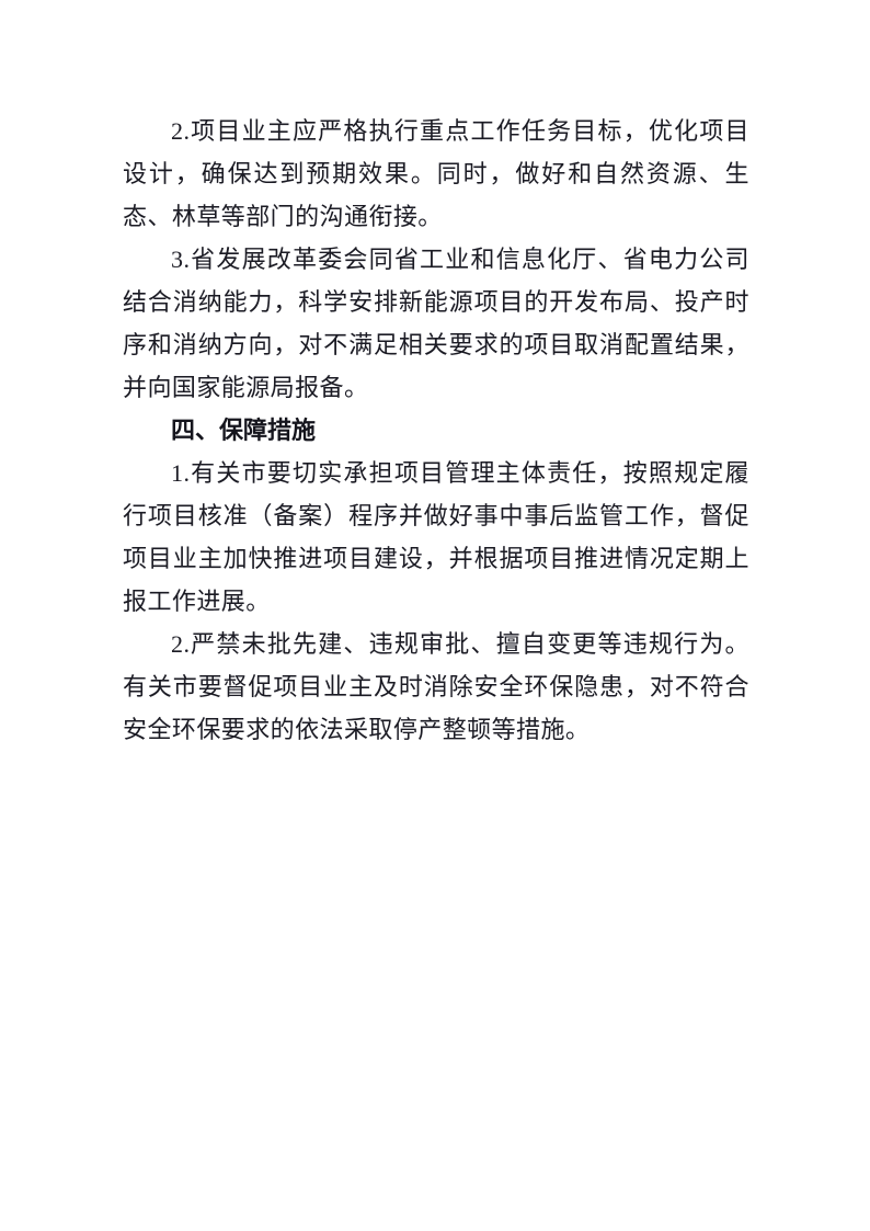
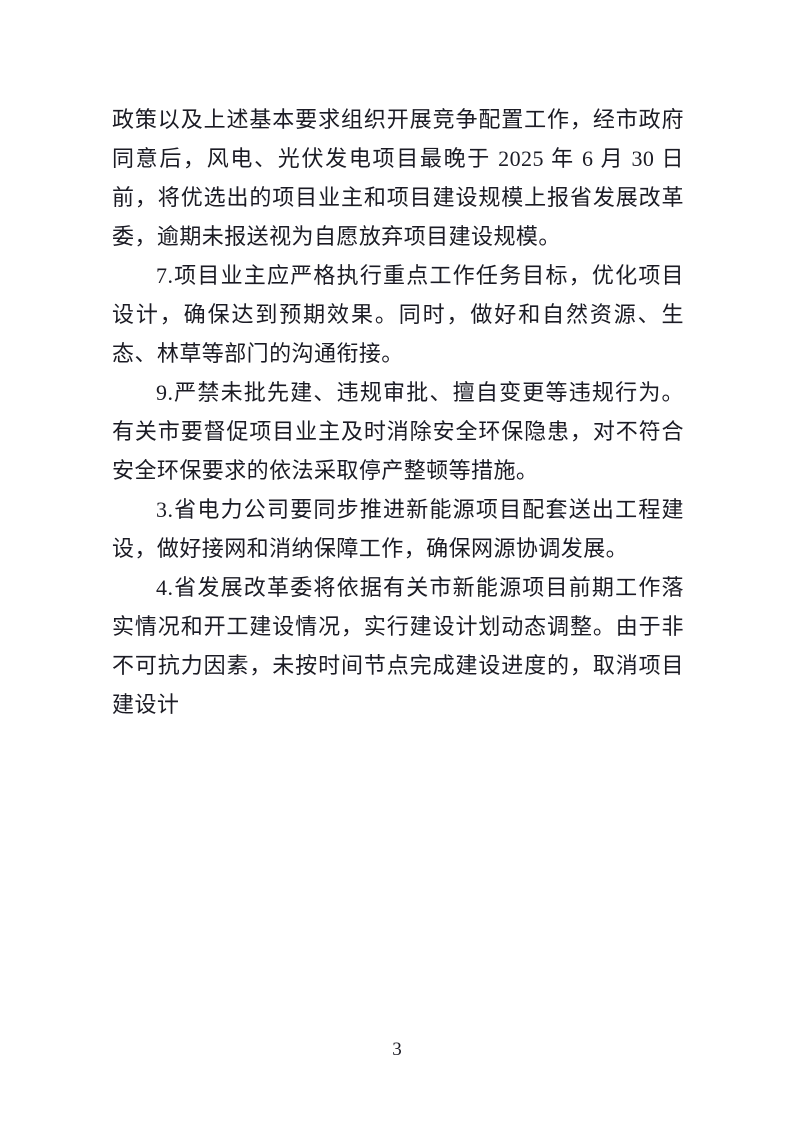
+ 政策以及上述基本要求组织开展竞争配置工作，经市政府同意后，风电、光伏发电项目最晚于 2025 年 6 月 30 日前，将优选出的项目业主和项目建设规模上报省发展改革委，逾期未报送视为自愿放弃项目建设规模。
- 2.项目业主应严格执行重点工作任务目标，优化项目设计，确保达到预期效果。同时，做好和自然资源、生态、林草等部门的沟通衔接。
+ 7.项目业主应严格执行重点工作任务目标，优化项目设计，确保达到预期效果。同时，做好和自然资源、生态、林草等部门的沟通衔接。
- 3.省发展改革委会同省工业和信息化厅、省电力公司结合消纳能力，科学安排新能源项目的开发布局、投产时序和消纳方向，对不满足相关要求的项目取消配置结果，并向国家能源局报备。
- 四、保障措施
- 1.有关市要切实承担项目管理主体责任，按照规定履行项目核准（备案）程序并做好事中事后监管工作，督促项目业主加快推进项目建设，并根据项目推进情况定期上报工作进展。
- 2.严禁未批先建、违规审批、擅自变更等违规行为。有关市要督促项目业主及时消除安全环保隐患，对不符合安全环保要求的依法采取停产整顿等措施。
+ 9.严禁未批先建、违规审批、擅自变更等违规行为。有关市要督促项目业主及时消除安全环保隐患，对不符合安全环保要求的依法采取停产整顿等措施。
+ 3.省电力公司要同步推进新能源项目配套送出工程建设，做好接网和消纳保障工作，确保网源协调发展。
+ 4.省发展改革委将依据有关市新能源项目前期工作落实情况和开工建设情况，实行建设计划动态调整。由于非不可抗力因素，未按时间节点完成建设进度的，取消项目建设计
+ 3
